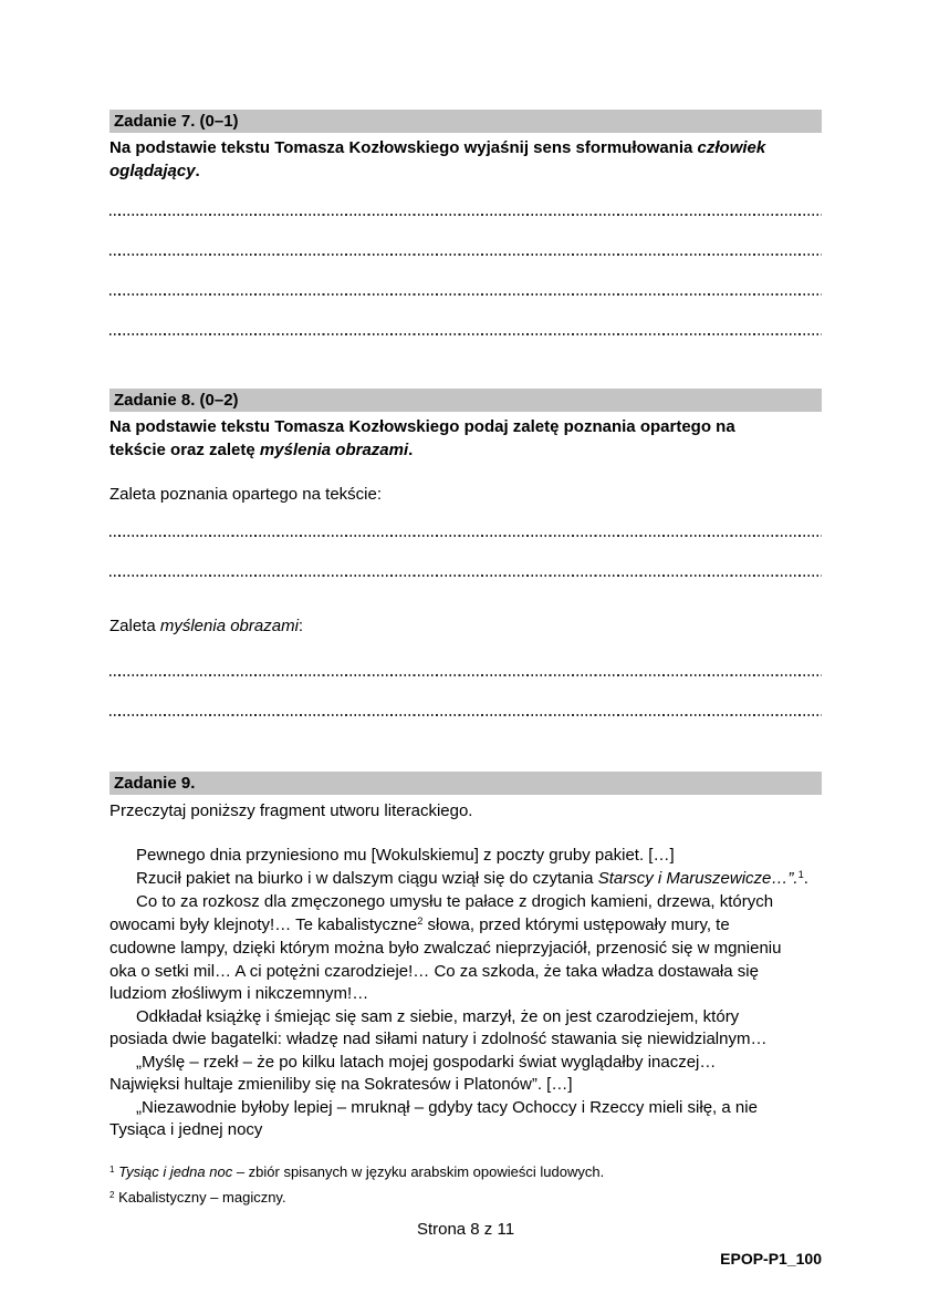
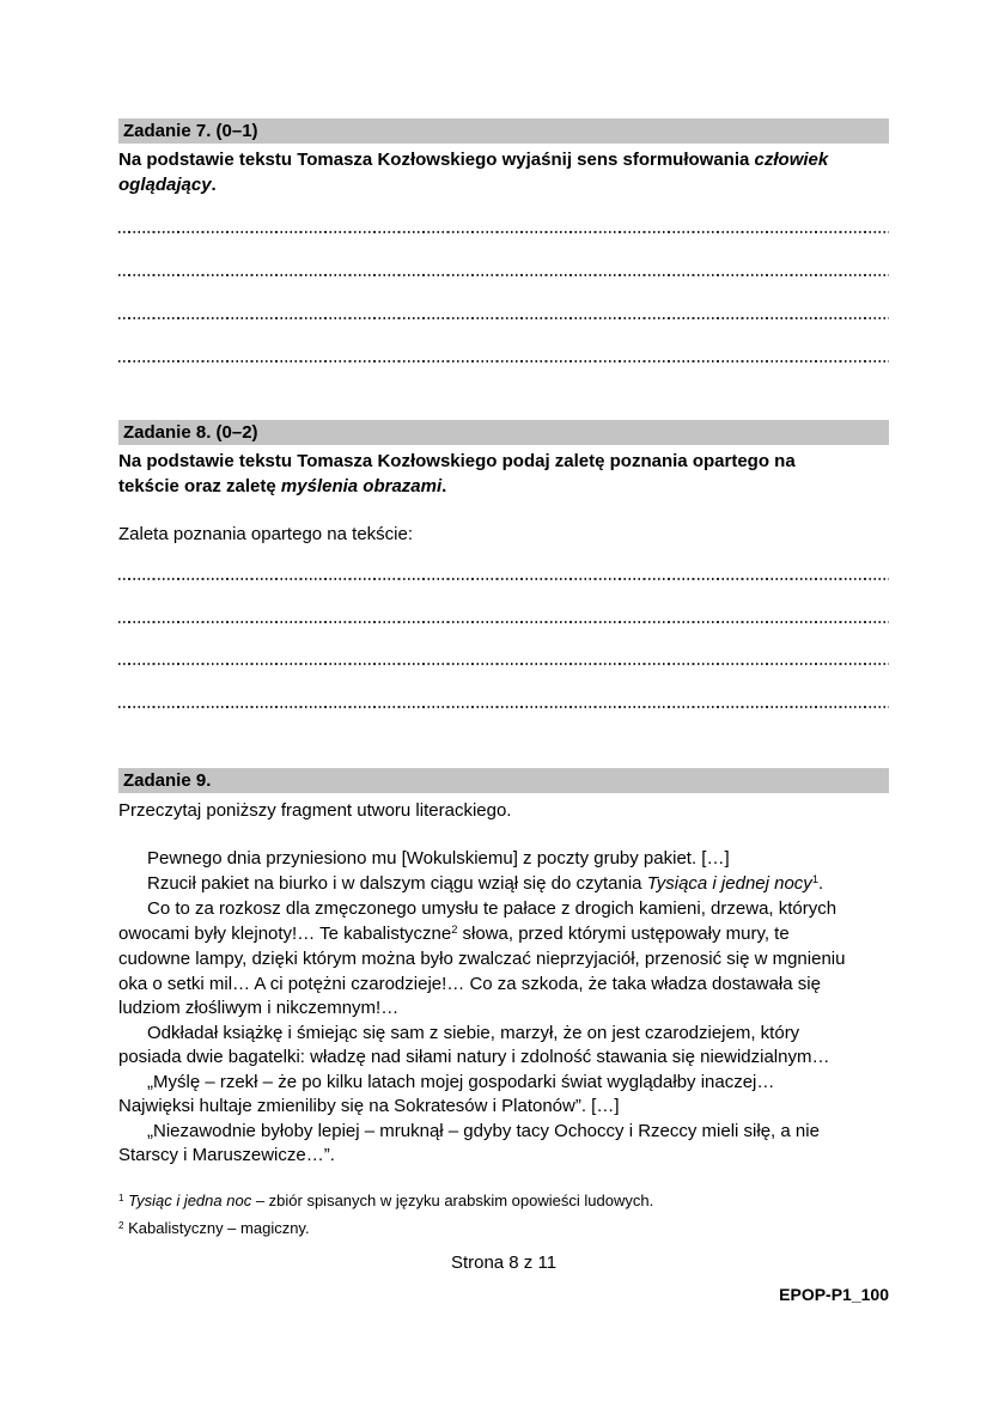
  Zadanie 7. (0–1)
  Na podstawie tekstu Tomasza Kozłowskiego wyjaśnij sens sformułowania człowiek
  oglądający.
  Zadanie 8. (0–2)
  Na podstawie tekstu Tomasza Kozłowskiego podaj zaletę poznania opartego na
  tekście oraz zaletę myślenia obrazami.
  Zaleta poznania opartego na tekście:
- Zaleta myślenia obrazami:
  Zadanie 9.
  Przeczytaj poniższy fragment utworu literackiego.
  Pewnego dnia przyniesiono mu [Wokulskiemu] z poczty gruby pakiet. […]
- Rzucił pakiet na biurko i w dalszym ciągu wziął się do czytania Starscy i Maruszewicze…”.1.
+ Rzucił pakiet na biurko i w dalszym ciągu wziął się do czytania Tysiąca i jednej nocy1.
  Co to za rozkosz dla zmęczonego umysłu te pałace z drogich kamieni, drzewa, których
  owocami były klejnoty!… Te kabalistyczne2 słowa, przed którymi ustępowały mury, te
  cudowne lampy, dzięki którym można było zwalczać nieprzyjaciół, przenosić się w mgnieniu
  oka o setki mil… A ci potężni czarodzieje!… Co za szkoda, że taka władza dostawała się
  ludziom złośliwym i nikczemnym!…
  Odkładał książkę i śmiejąc się sam z siebie, marzył, że on jest czarodziejem, który
  posiada dwie bagatelki: władzę nad siłami natury i zdolność stawania się niewidzialnym…
  „Myślę – rzekł – że po kilku latach mojej gospodarki świat wyglądałby inaczej…
  Najwięksi hultaje zmieniliby się na Sokratesów i Platonów”. […]
  „Niezawodnie byłoby lepiej – mruknął – gdyby tacy Ochoccy i Rzeccy mieli siłę, a nie
- Tysiąca i jednej nocy
+ Starscy i Maruszewicze…”.
  1 Tysiąc i jedna noc – zbiór spisanych w języku arabskim opowieści ludowych.
  2 Kabalistyczny – magiczny.
  Strona 8 z 11
  EPOP-P1_100
